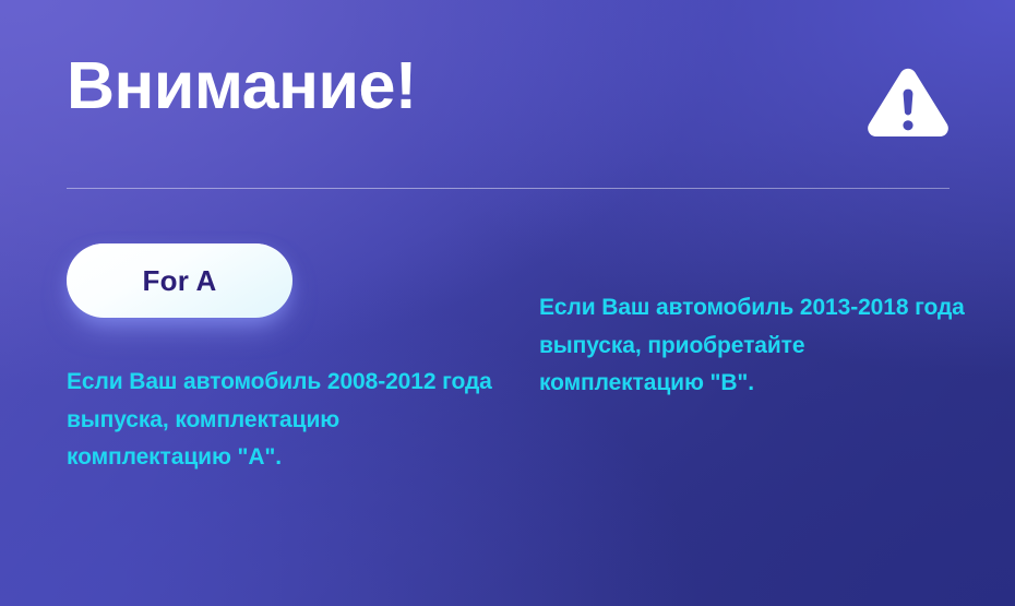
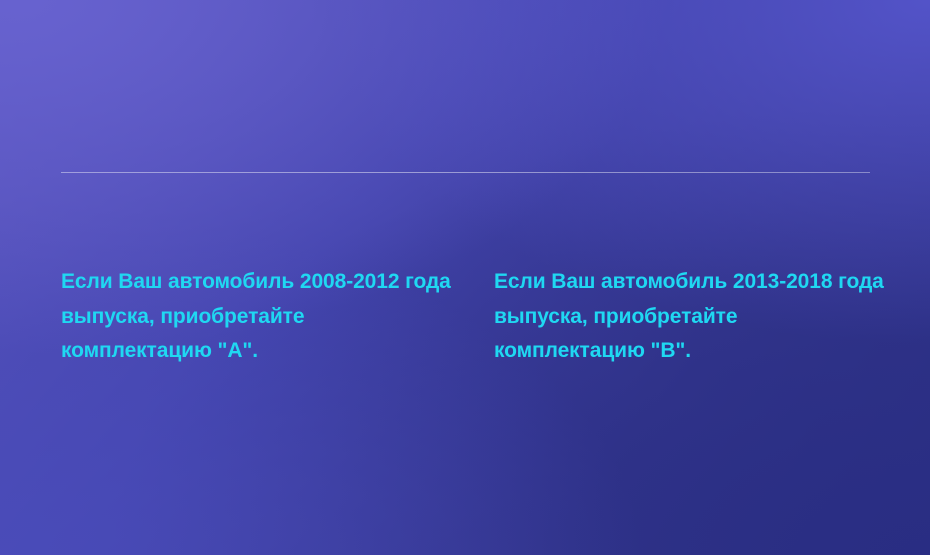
- Внимание!
- For A
- Если Ваш автомобиль 2008-2012 года выпуска, комплектацию комплектацию "А".
+ Если Ваш автомобиль 2008-2012 года выпуска, приобретайте комплектацию "А".
  Если Ваш автомобиль 2013-2018 года выпуска, приобретайте комплектацию "B".
